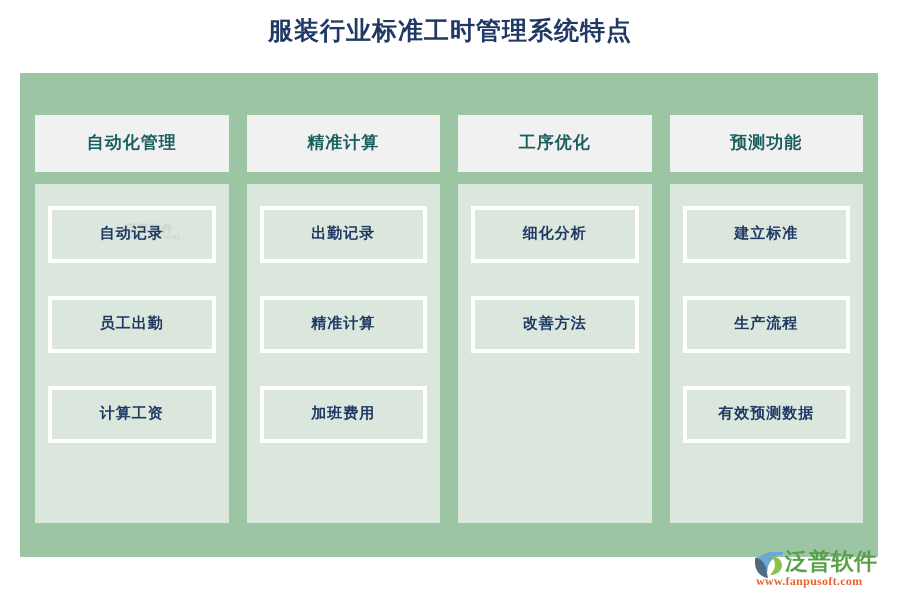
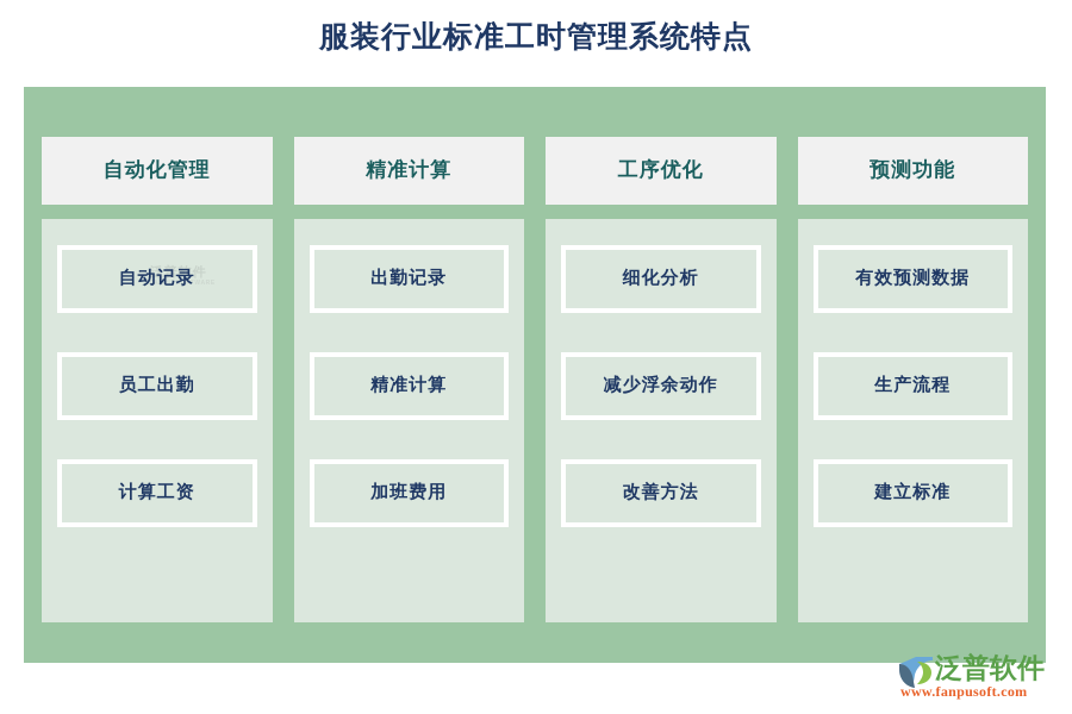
  服装行业标准工时管理系统特点
  自动化管理
  自动记录
  泛普软件
  员工出勤
  计算工资
  精准计算
  出勤记录
  精准计算
  加班费用
  工序优化
  细化分析
+ 减少浮余动作
  改善方法
  预测功能
- 建立标准
+ 有效预测数据
  生产流程
- 有效预测数据
+ 建立标准
  泛普软件
  www.fanpusoft.com
